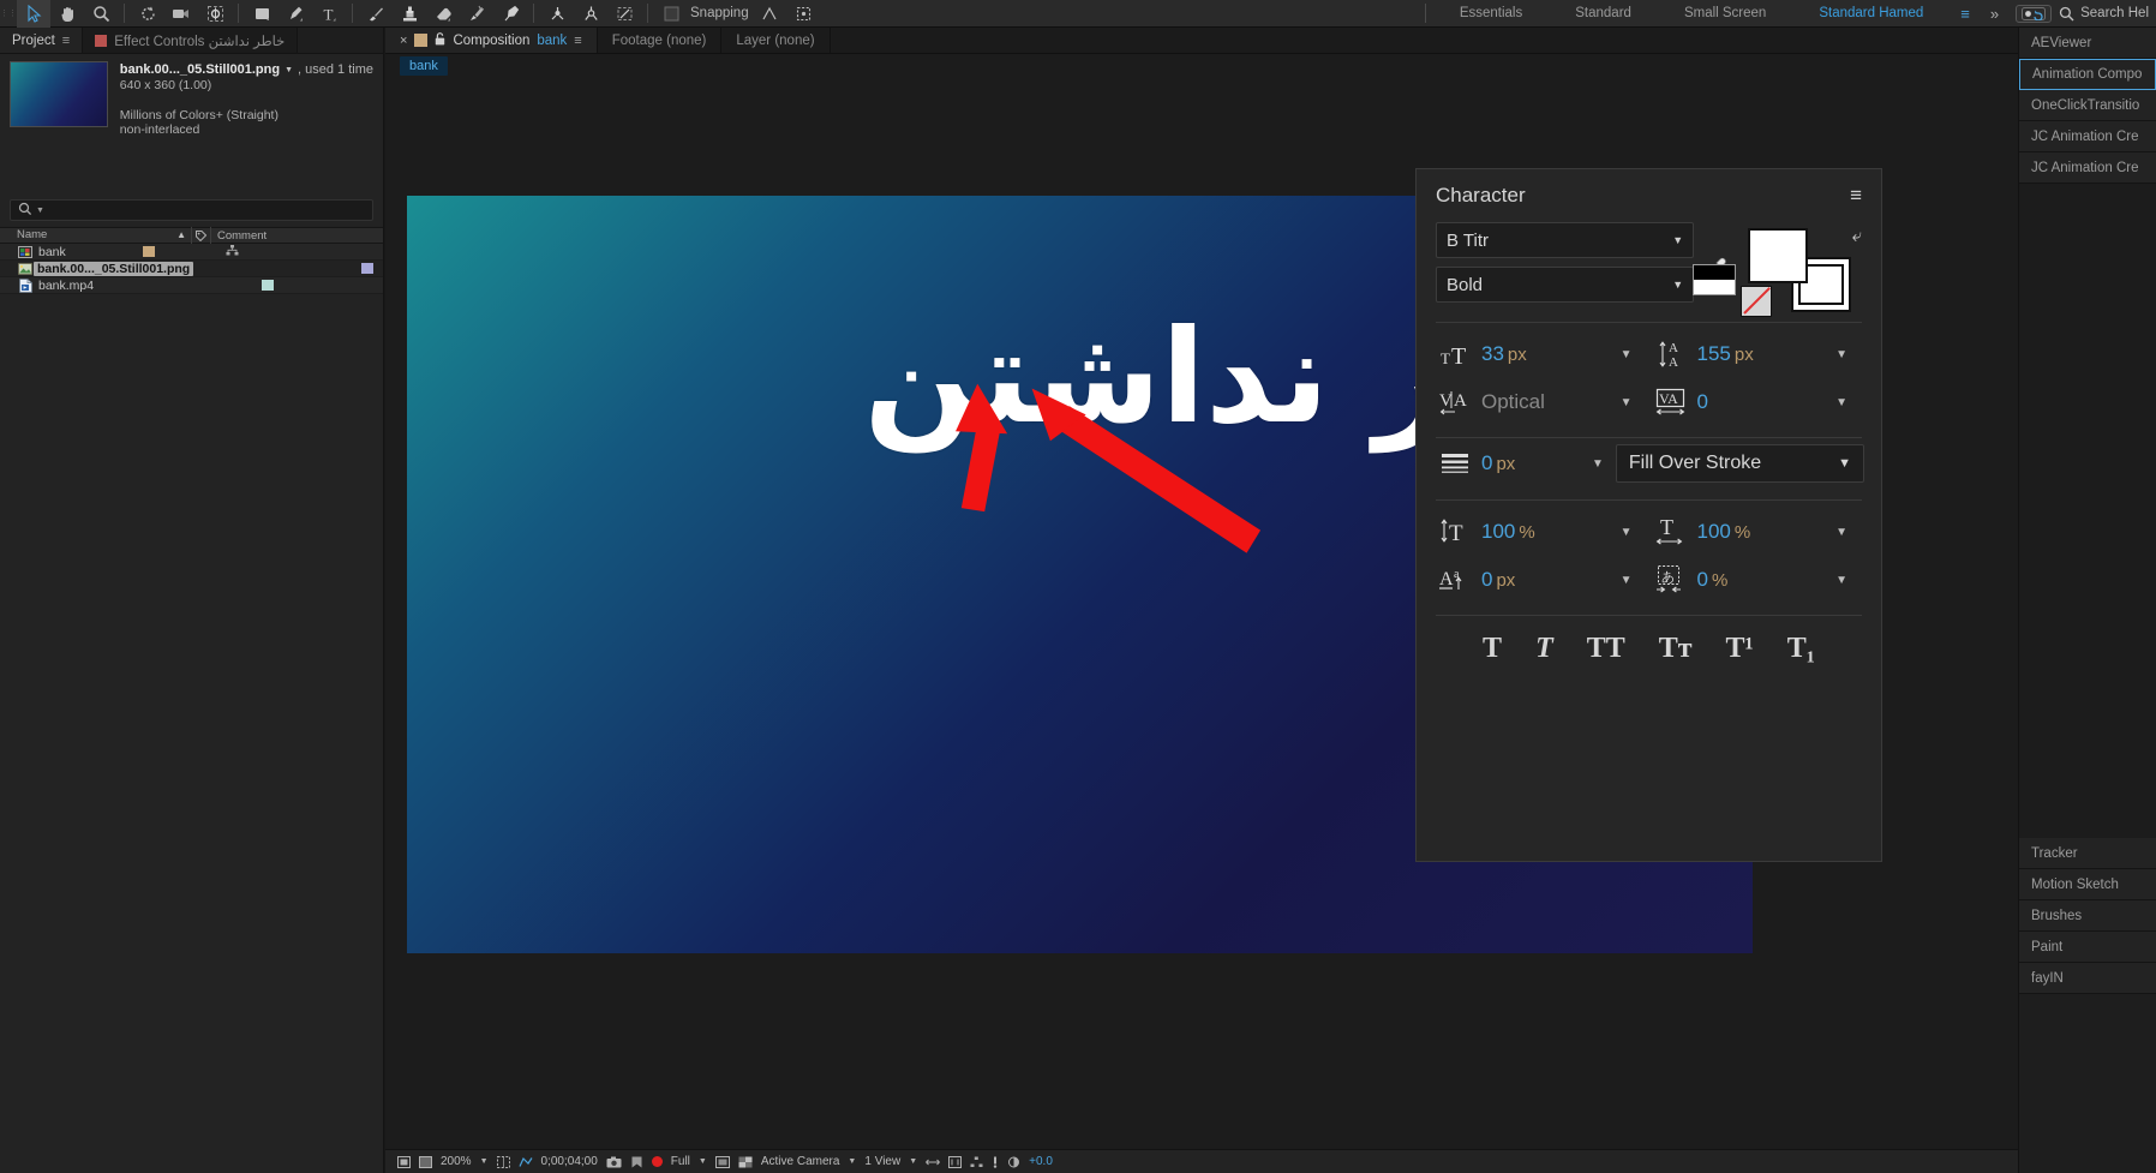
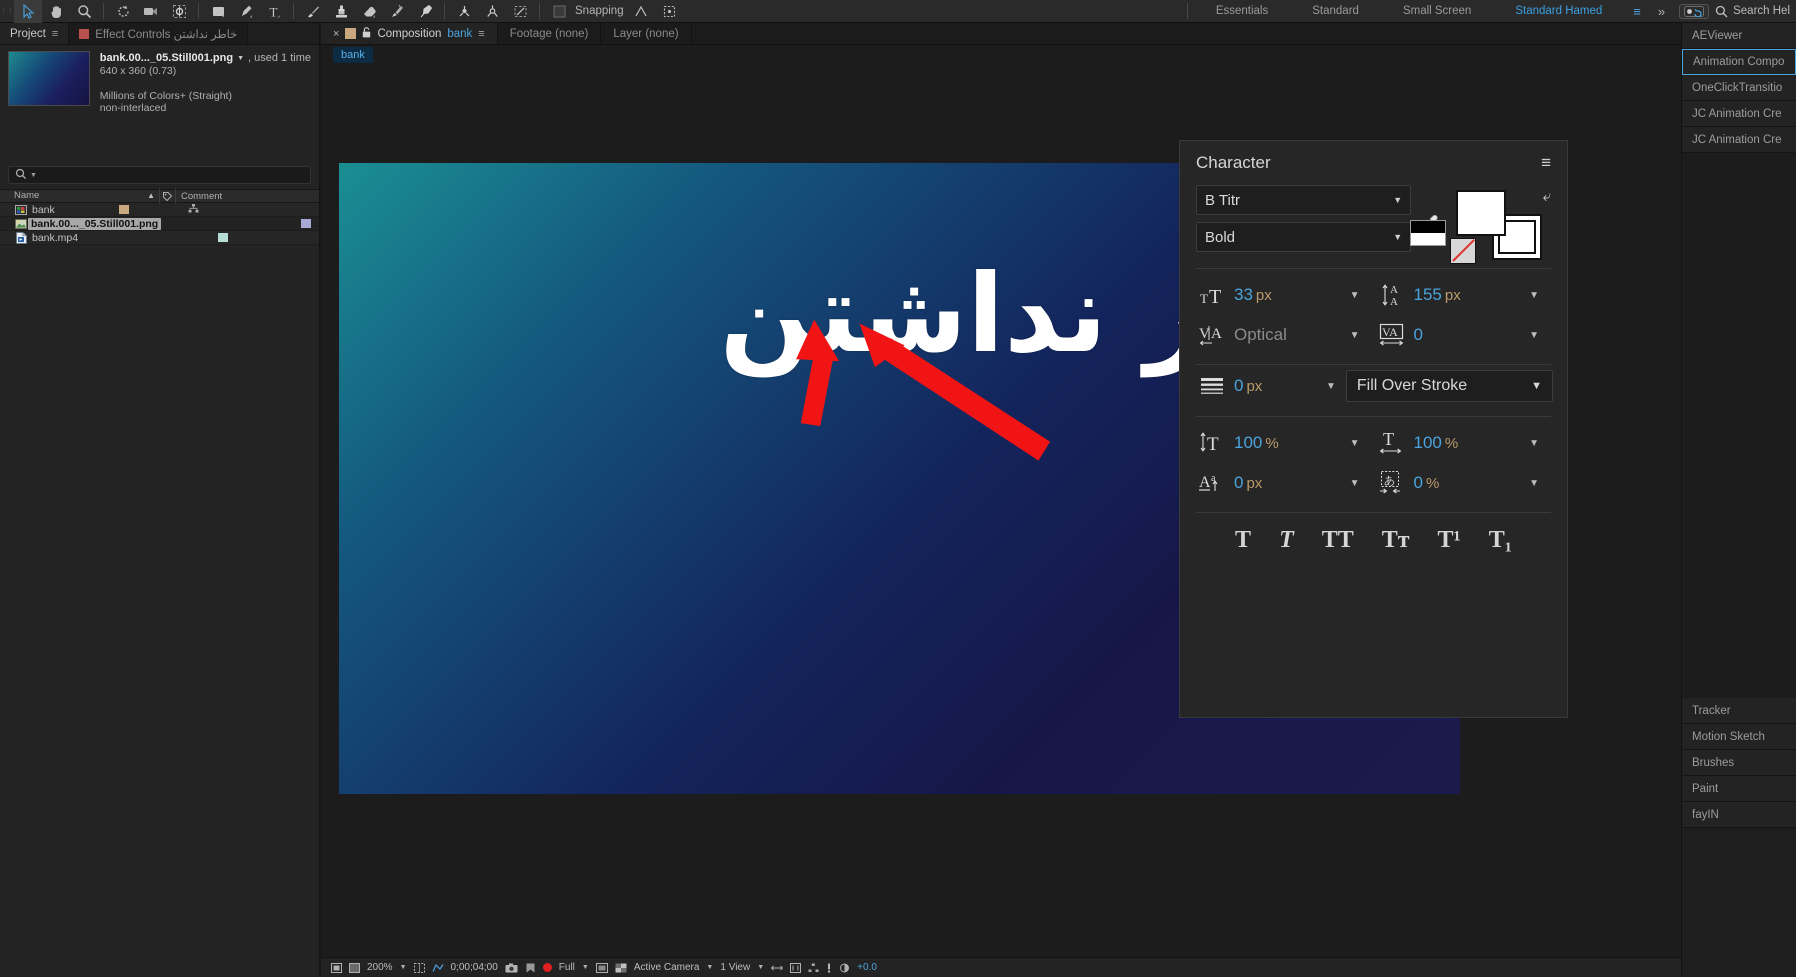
  T
  Snapping
  Essentials
  Standard
  Small Screen
  Standard Hamed
  ≡
  »
  Search Hel
  Project
  ≡
  Effect Controls خاطر نداشتن
  bank.00..._05.Still001.png
  , used 1 time
- 640 x 360 (1.00)
+ 640 x 360 (0.73)
  Millions of Colors+ (Straight)
  non-interlaced
  Name
  ▲
  Comment
  bank
  bank.00..._05.Still001.png
  bank.mp4
  ×
  Composition
  bank
  ≡
  Footage (none)
  Layer (none)
  bank
  200%
  0;00;04;00
  Full
  Active Camera
  1 View
  +0.0
  Character
  ≡
  B Titr
  ▼
  Bold
  ▼
  ⤶
  T
  T
  33 px
  ▼
  A
  A
  155 px
  ▼
  V
  A
  Optical
  ▼
  VA
  0
  ▼
  0 px
  ▼
  Fill Over Stroke
  ▼
  T
  100 %
  ▼
  T
  100 %
  ▼
  A
  a
  0 px
  ▼
  あ
  0 %
  ▼
  T
  T
  TT
  Tт
  T¹
  T₁
  AEViewer
  Animation Compo
  OneClickTransitio
  JC Animation Cre
  JC Animation Cre
  Tracker
  Motion Sketch
  Brushes
  Paint
  fayIN
